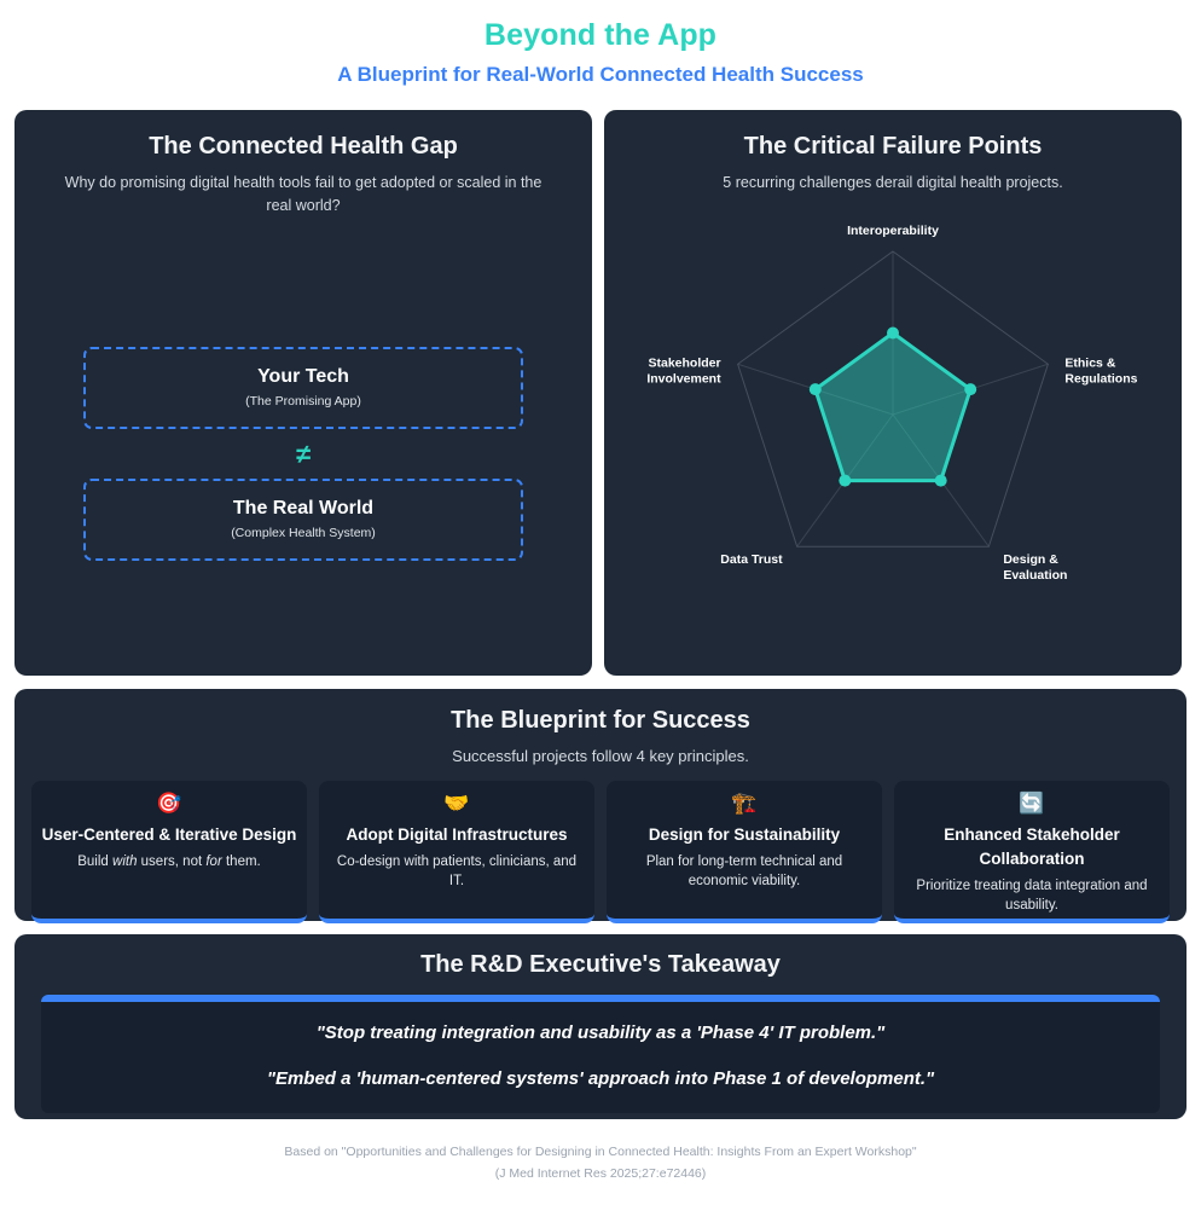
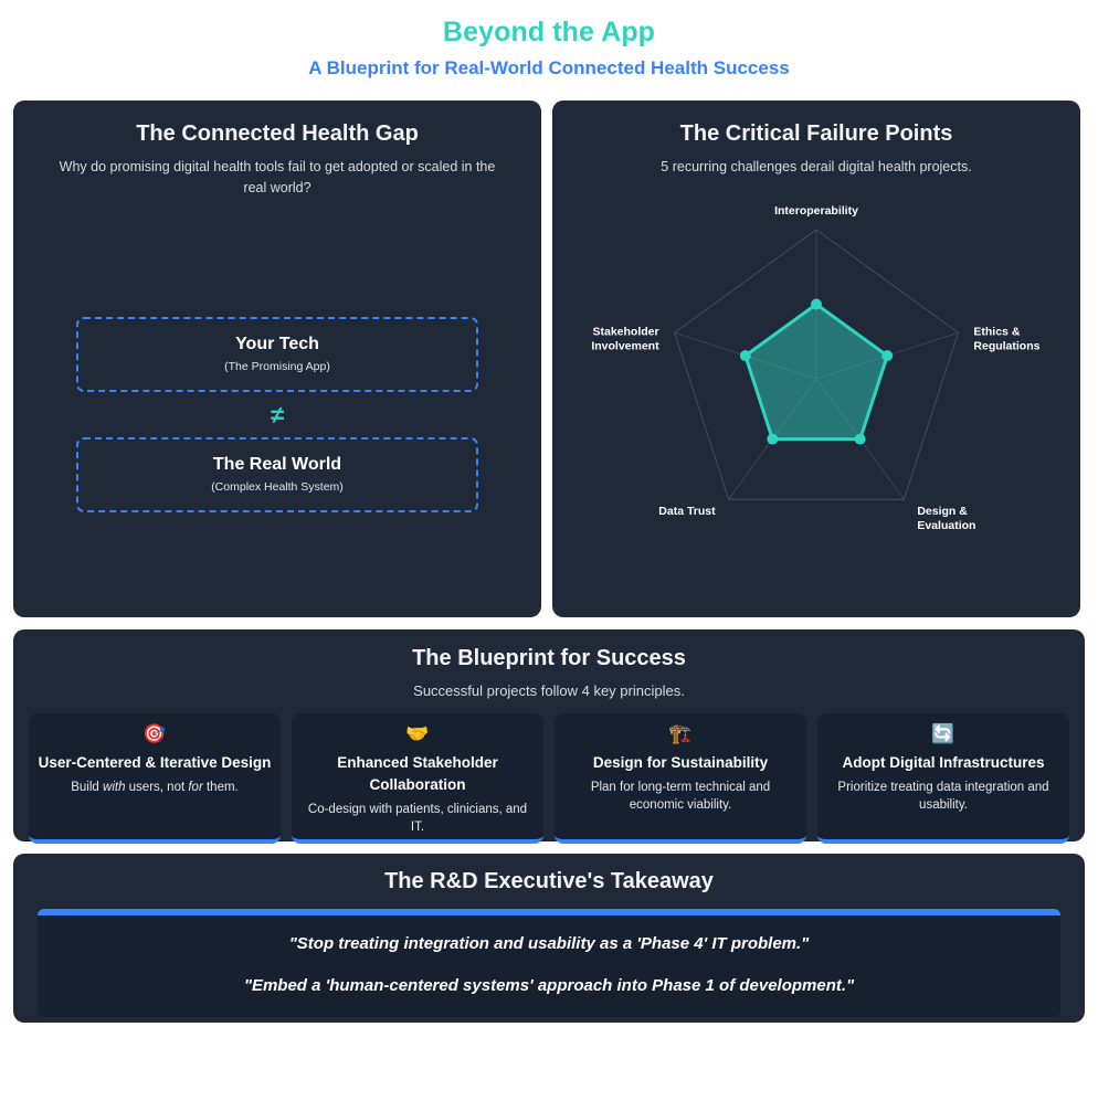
  Beyond the App
  A Blueprint for Real-World Connected Health Success
  The Connected Health Gap
  Why do promising digital health tools fail to get adopted or scaled in the real world?
  Your Tech
  (The Promising App)
  ≠
  The Real World
  (Complex Health System)
  The Critical Failure Points
  5 recurring challenges derail digital health projects.
  Interoperability
  Ethics & Regulations
  Design & Evaluation
  Data Trust
  Stakeholder Involvement
  The Blueprint for Success
  Successful projects follow 4 key principles.
  🎯
  User-Centered & Iterative Design
  Build with users, not for them.
  🤝
- Adopt Digital Infrastructures
+ Enhanced Stakeholder Collaboration
  Co-design with patients, clinicians, and IT.
  🏗️
  Design for Sustainability
  Plan for long-term technical and economic viability.
  🔄
- Enhanced Stakeholder Collaboration
+ Adopt Digital Infrastructures
  Prioritize treating data integration and usability.
  The R&D Executive's Takeaway
  "Stop treating integration and usability as a 'Phase 4' IT problem."
  "Embed a 'human-centered systems' approach into Phase 1 of development."
- Based on "Opportunities and Challenges for Designing in Connected Health: Insights From an Expert Workshop"
- (J Med Internet Res 2025;27:e72446)
